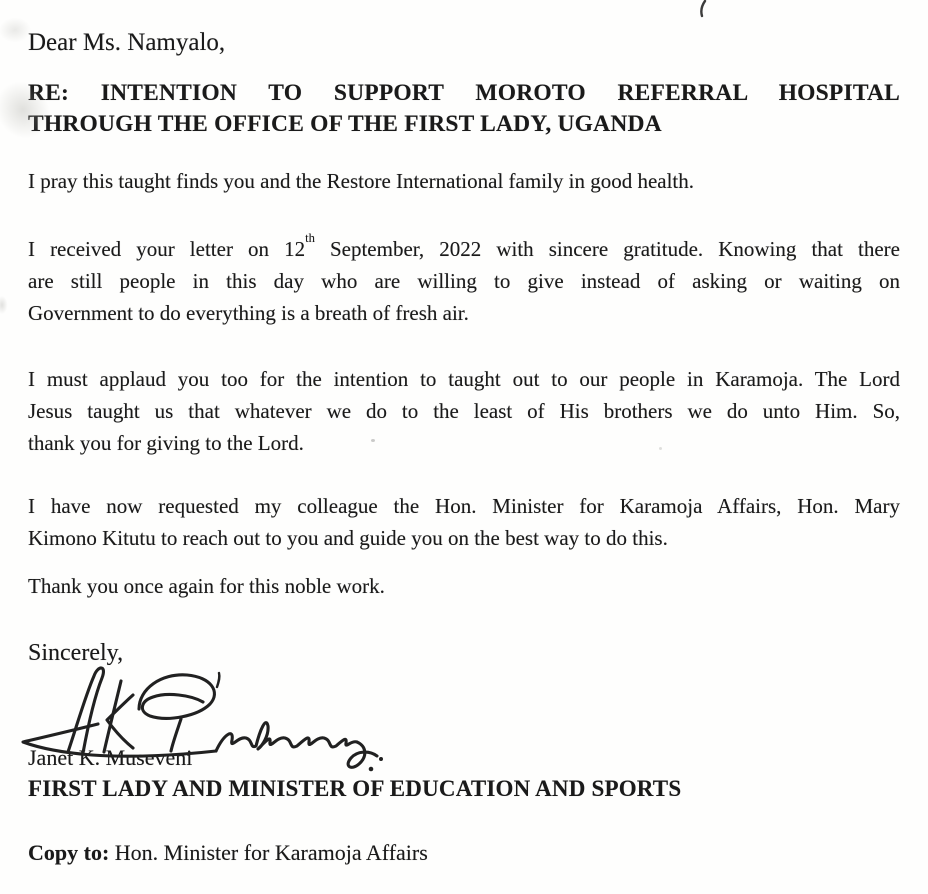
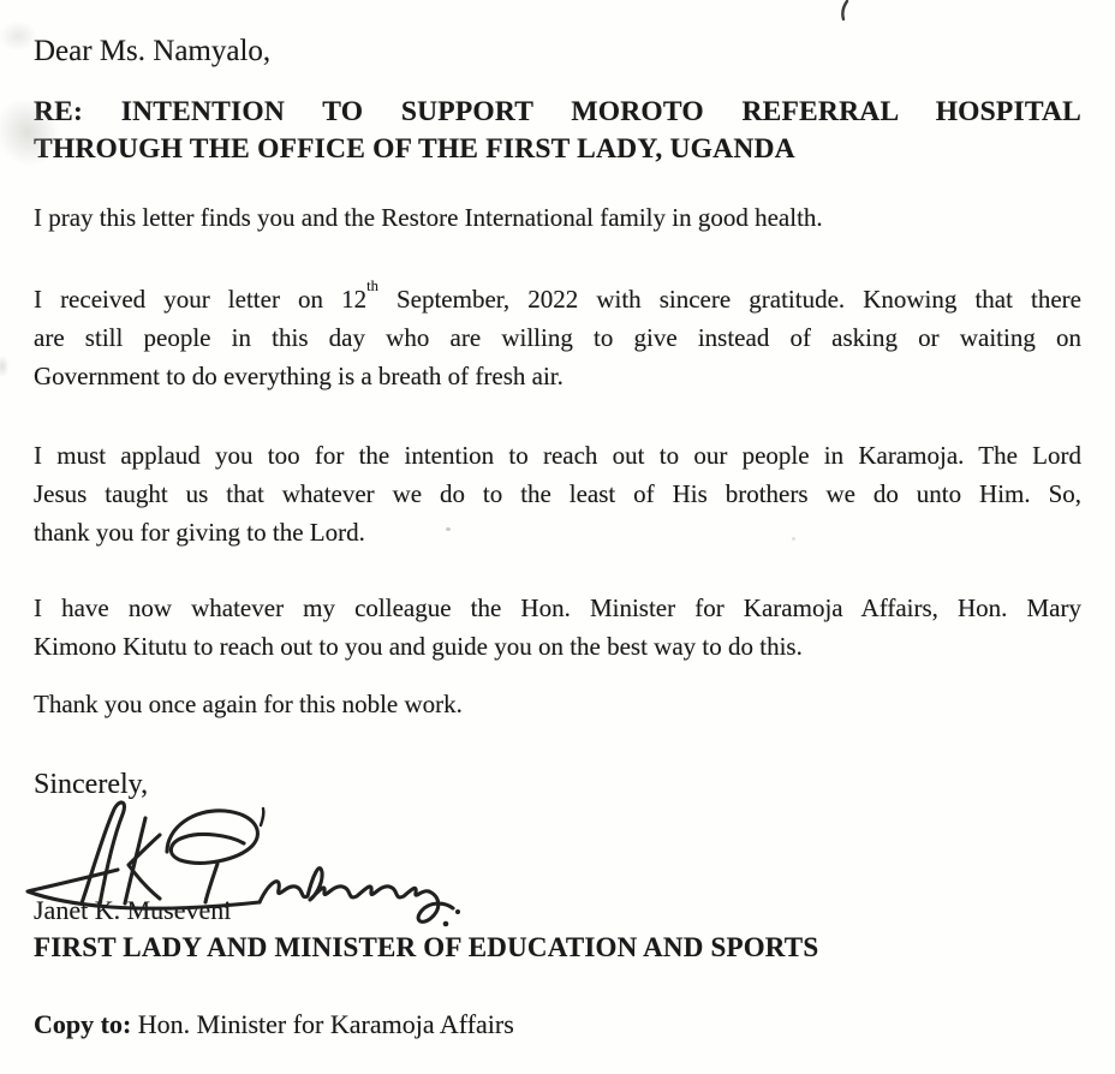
  ear Ms. Namyalo,
  : INTENTION TO SUPPORT MOROTO REFERRAL HOSPITAL
  OUGH THE OFFICE OF THE FIRST LADY, UGANDA
- I pray this taught finds you and the Restore International family in good health.
+ I pray this letter finds you and the Restore International family in good health.
  I received your letter on 12th September, 2022 with sincere gratitude. Knowing that there
  are still people in this day who are willing to give instead of asking or waiting on
  Government to do everything is a breath of fresh air.
- I must applaud you too for the intention to taught out to our people in Karamoja. The Lord
+ I must applaud you too for the intention to reach out to our people in Karamoja. The Lord
  Jesus taught us that whatever we do to the least of His brothers we do unto Him. So,
  thank you for giving to the Lord.
- I have now requested my colleague the Hon. Minister for Karamoja Affairs, Hon. Mary
+ I have now whatever my colleague the Hon. Minister for Karamoja Affairs, Hon. Mary
  Kimono Kitutu to reach out to you and guide you on the best way to do this.
  Thank you once again for this noble work.
  Sincerely,
  Janet K.veni
  FIRST LADY AND MINISTER OF EDUCATION AND SPORTS
  Copy to: Hon. Minister for Karamoja Affairs
